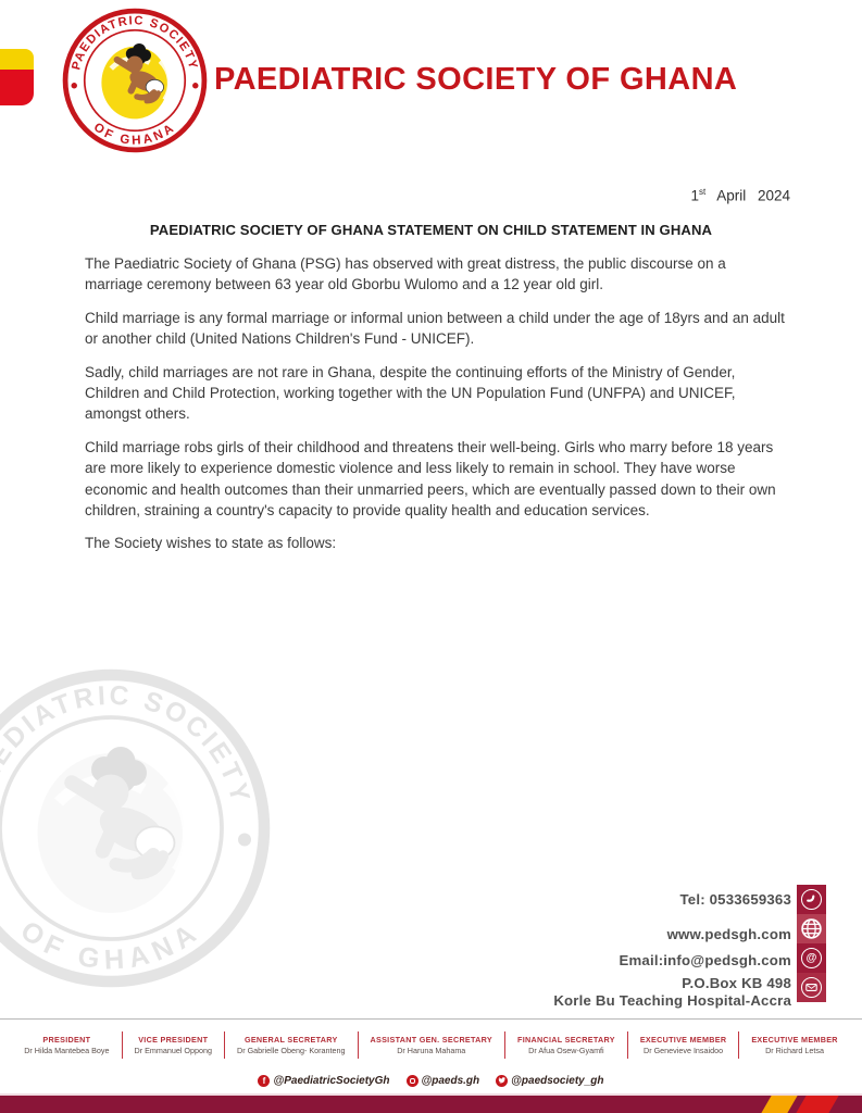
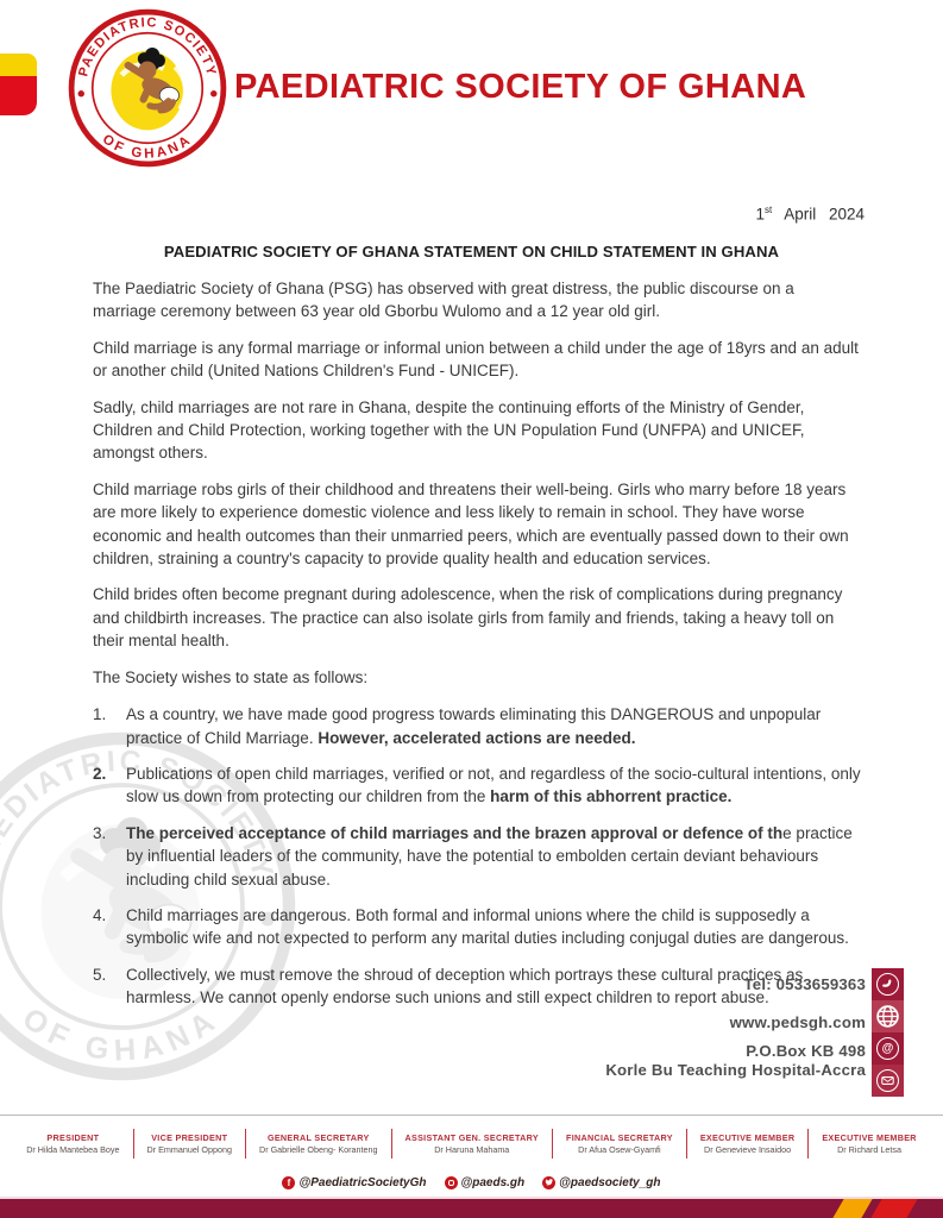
  PAEDIATRIC SOCIETY OF GHANA
  1st April 2024
  PAEDIATRIC SOCIETY OF GHANA STATEMENT ON CHILD STATEMENT IN GHANA
  The Paediatric Society of Ghana (PSG) has observed with great distress, the public discourse on a marriage ceremony between 63 year old Gborbu Wulomo and a 12 year old girl.
  Child marriage is any formal marriage or informal union between a child under the age of 18yrs and an adult or another child (United Nations Children's Fund - UNICEF).
  Sadly, child marriages are not rare in Ghana, despite the continuing efforts of the Ministry of Gender, Children and Child Protection, working together with the UN Population Fund (UNFPA) and UNICEF, amongst others.
  Child marriage robs girls of their childhood and threatens their well-being. Girls who marry before 18 years are more likely to experience domestic violence and less likely to remain in school. They have worse economic and health outcomes than their unmarried peers, which are eventually passed down to their own children, straining a country's capacity to provide quality health and education services.
+ Child brides often become pregnant during adolescence, when the risk of complications during pregnancy and childbirth increases. The practice can also isolate girls from family and friends, taking a heavy toll on their mental health.
  The Society wishes to state as follows:
+ 1.
+ As a country, we have made good progress towards eliminating this DANGEROUS and unpopular practice of Child Marriage. However, accelerated actions are needed.
+ 2.
+ Publications of open child marriages, verified or not, and regardless of the socio-cultural intentions, only slow us down from protecting our children from the harm of this abhorrent practice.
+ 3.
+ The perceived acceptance of child marriages and the brazen approval or defence of the practice by influential leaders of the community, have the potential to embolden certain deviant behaviours including child sexual abuse.
+ 4.
+ Child marriages are dangerous. Both formal and informal unions where the child is supposedly a symbolic wife and not expected to perform any marital duties including conjugal duties are dangerous.
+ 5.
+ Collectively, we must remove the shroud of deception which portrays these cultural practices as harmless. We cannot openly endorse such unions and still expect children to report abuse.
  Tel: 0533659363
  www.pedsgh.com
- Email:info@pedsgh.com
  P.O.Box KB 498
  Korle Bu Teaching Hospital-Accra
  @
  PRESIDENT
  Dr Hilda Mantebea Boye
  VICE PRESIDENT
  Dr Emmanuel Oppong
  GENERAL SECRETARY
  Dr Gabrielle Obeng- Koranteng
  ASSISTANT GEN. SECRETARY
  Dr Haruna Mahama
  FINANCIAL SECRETARY
  Dr Afua Osew-Gyamfi
  EXECUTIVE MEMBER
  Dr Genevieve Insaidoo
  EXECUTIVE MEMBER
  Dr Richard Letsa
  f
  @PaediatricSocietyGh
  @paeds.gh
  @paedsociety_gh
